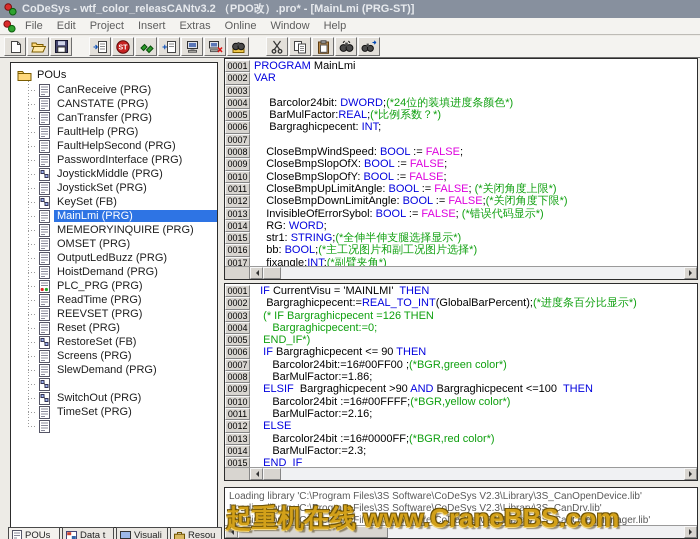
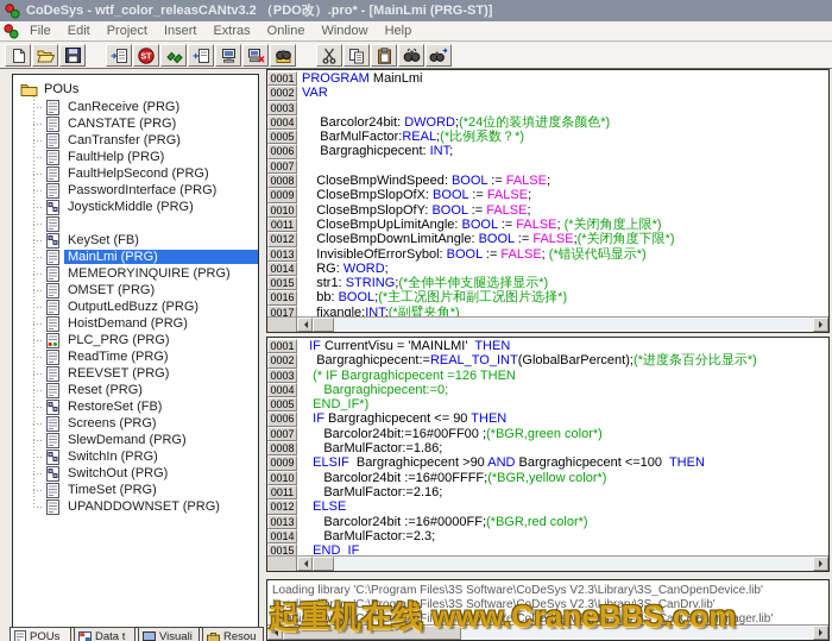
  CoDeSys - wtf_color_releasCANtv3.2 （PDO改）.pro* - [MainLmi (PRG-ST)]
  File
  Edit
  Project
  Insert
  Extras
  Online
  Window
  Help
  POUs
  CanReceive (PRG)
  CANSTATE (PRG)
  CanTransfer (PRG)
  FaultHelp (PRG)
  FaultHelpSecond (PRG)
  PasswordInterface (PRG)
  JoystickMiddle (PRG)
- JoystickSet (PRG)
  KeySet (FB)
  MainLmi (PRG)
  MEMEORYINQUIRE (PRG)
  OMSET (PRG)
  OutputLedBuzz (PRG)
  HoistDemand (PRG)
  PLC_PRG (PRG)
  ReadTime (PRG)
  REEVSET (PRG)
  Reset (PRG)
  RestoreSet (FB)
  Screens (PRG)
  SlewDemand (PRG)
+ SwitchIn (PRG)
  SwitchOut (PRG)
  TimeSet (PRG)
+ UPANDDOWNSET (PRG)
  0001
  PROGRAM MainLmi
  0002
  VAR
  0003
  0004
  Barcolor24bit: DWORD;(*24位的装填进度条颜色*)
  0005
  BarMulFactor:REAL;(*比例系数？*)
  0006
  Bargraghicpecent: INT;
  0007
  0008
  CloseBmpWindSpeed: BOOL := FALSE;
  0009
  CloseBmpSlopOfX: BOOL := FALSE;
  0010
  CloseBmpSlopOfY: BOOL := FALSE;
  0011
  CloseBmpUpLimitAngle: BOOL := FALSE; (*关闭角度上限*)
  0012
  CloseBmpDownLimitAngle: BOOL := FALSE;(*关闭角度下限*)
  0013
  InvisibleOfErrorSybol: BOOL := FALSE; (*错误代码显示*)
  0014
  RG: WORD;
  0015
  str1: STRING;(*全伸半伸支腿选择显示*)
  0016
  bb: BOOL;(*主工况图片和副工况图片选择*)
  0017
  fixangle:INT;(*副臂夹角*)
  0001
  IF CurrentVisu = 'MAINLMI' THEN
  0002
  Bargraghicpecent:=REAL_TO_INT(GlobalBarPercent);(*进度条百分比显示*)
  0003
  (* IF Bargraghicpecent =126 THEN
  0004
  Bargraghicpecent:=0;
  0005
  END_IF*)
  0006
  IF Bargraghicpecent <= 90 THEN
  0007
  Barcolor24bit:=16#00FF00 ;(*BGR,green color*)
  0008
  BarMulFactor:=1.86;
  0009
  ELSIF Bargraghicpecent >90 AND Bargraghicpecent <=100 THEN
  0010
  Barcolor24bit :=16#00FFFF;(*BGR,yellow color*)
  0011
  BarMulFactor:=2.16;
  0012
  ELSE
  0013
  Barcolor24bit :=16#0000FF;(*BGR,red color*)
  0014
  BarMulFactor:=2.3;
  0015
  END_IF
  Loading library 'C:\Program Files\3S Software\CoDeSys V2.3\Library\3S_CanOpenDevice.lib'
  Loading library 'C:\Program Files\3S Software\CoDeSys V2.3\Library\3S_CanDrv.lib'
  Loading library 'C:\Program Files\3S Software\CoDeSys V2.3\Library\3S_CanOpenManager.lib'
  POUs
  Data t
  Visuali
  Resou
  起重机在线 www.CraneBBS.com
